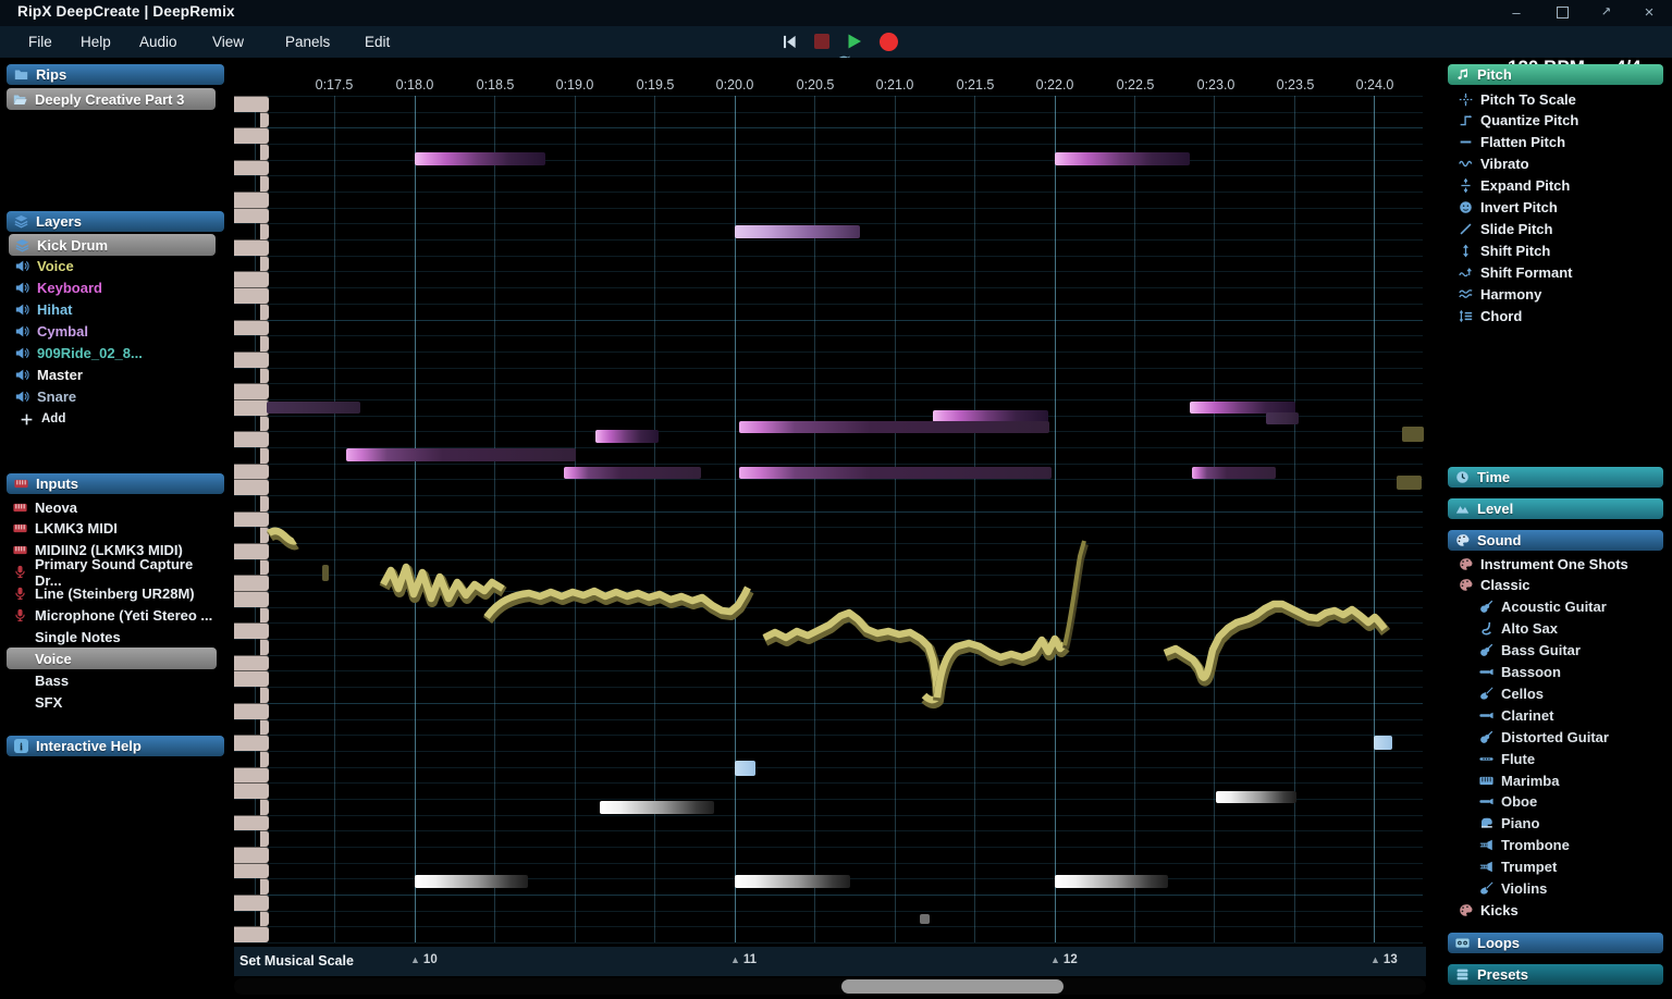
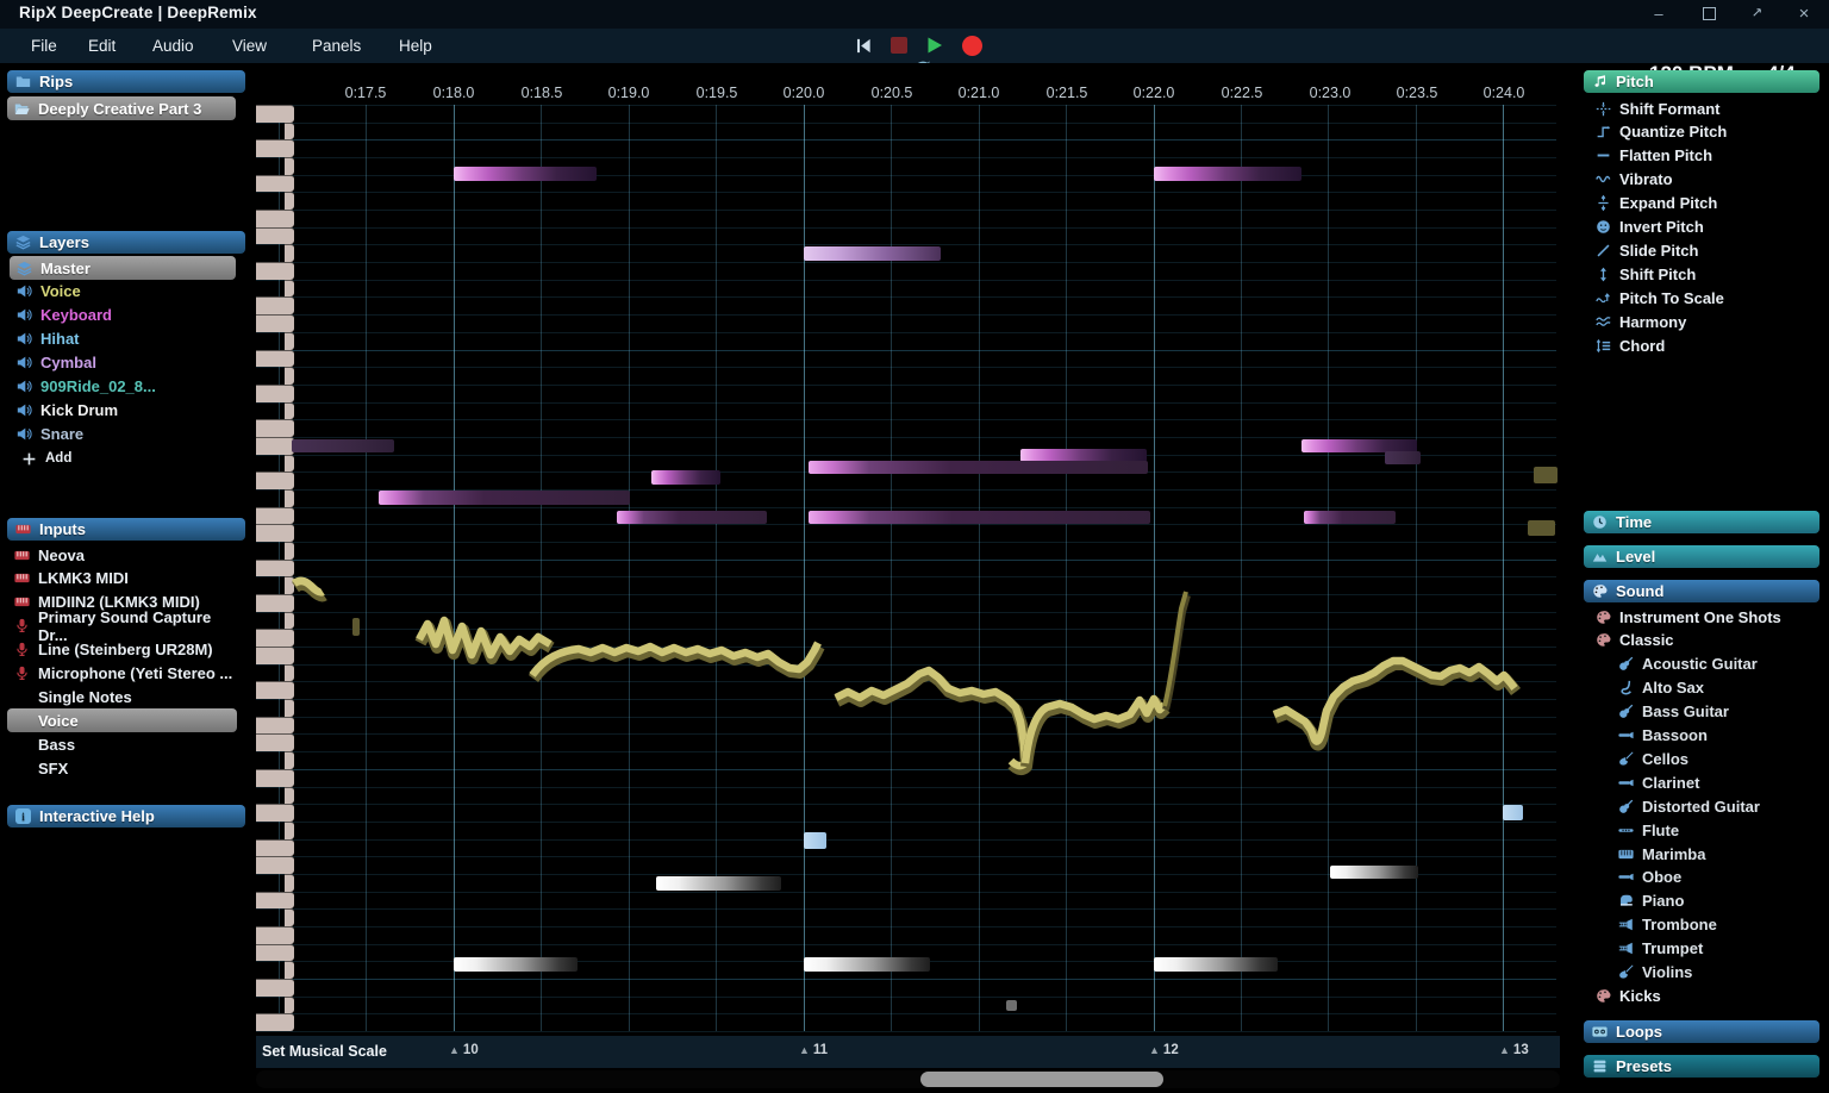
  RipX DeepCreate | DeepRemix
  –
  ×
  File
- Help
+ Edit
  Audio
  View
  Panels
- Edit
+ Help
  Rips
  Deeply Creative Part 3
  Layers
- Kick Drum
+ Master
  Voice
  Keyboard
  Hihat
  Cymbal
  909Ride_02_8...
- Master
+ Kick Drum
  Snare
  Add
  Inputs
  Neova
  LKMK3 MIDI
  MIDIIN2 (LKMK3 MIDI)
  Primary Sound Capture Dr...
  Line (Steinberg UR28M)
  Microphone (Yeti Stereo ...
  Single Notes
  Voice
  Bass
  SFX
  i
  Interactive Help
  0:17.5
  0:18.0
  0:18.5
  0:19.0
  0:19.5
  0:20.0
  0:20.5
  0:21.0
  0:21.5
  0:22.0
  0:22.5
  0:23.0
  0:23.5
  0:24.0
  Set Musical Scale
  ▲
  10
  ▲
  11
  ▲
  12
  ▲
  13
  Pitch
- Pitch To Scale
+ Shift Formant
  Quantize Pitch
  Flatten Pitch
  Vibrato
  Expand Pitch
  Invert Pitch
  Slide Pitch
  Shift Pitch
- Shift Formant
+ Pitch To Scale
  Harmony
  Chord
  Time
  Level
  Sound
  Instrument One Shots
  Classic
  Acoustic Guitar
  Alto Sax
  Bass Guitar
  Bassoon
  Cellos
  Clarinet
  Distorted Guitar
  Flute
  Marimba
  Oboe
  Piano
  Trombone
  Trumpet
  Violins
  Kicks
  Loops
  Presets
